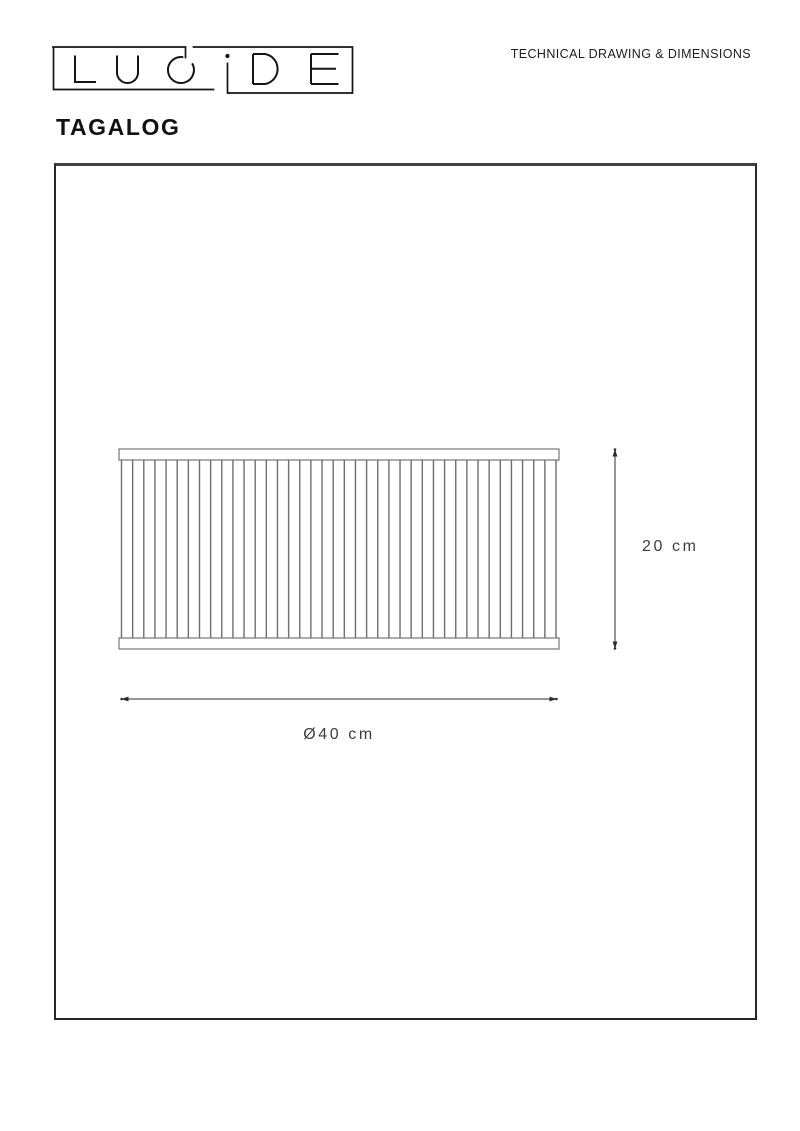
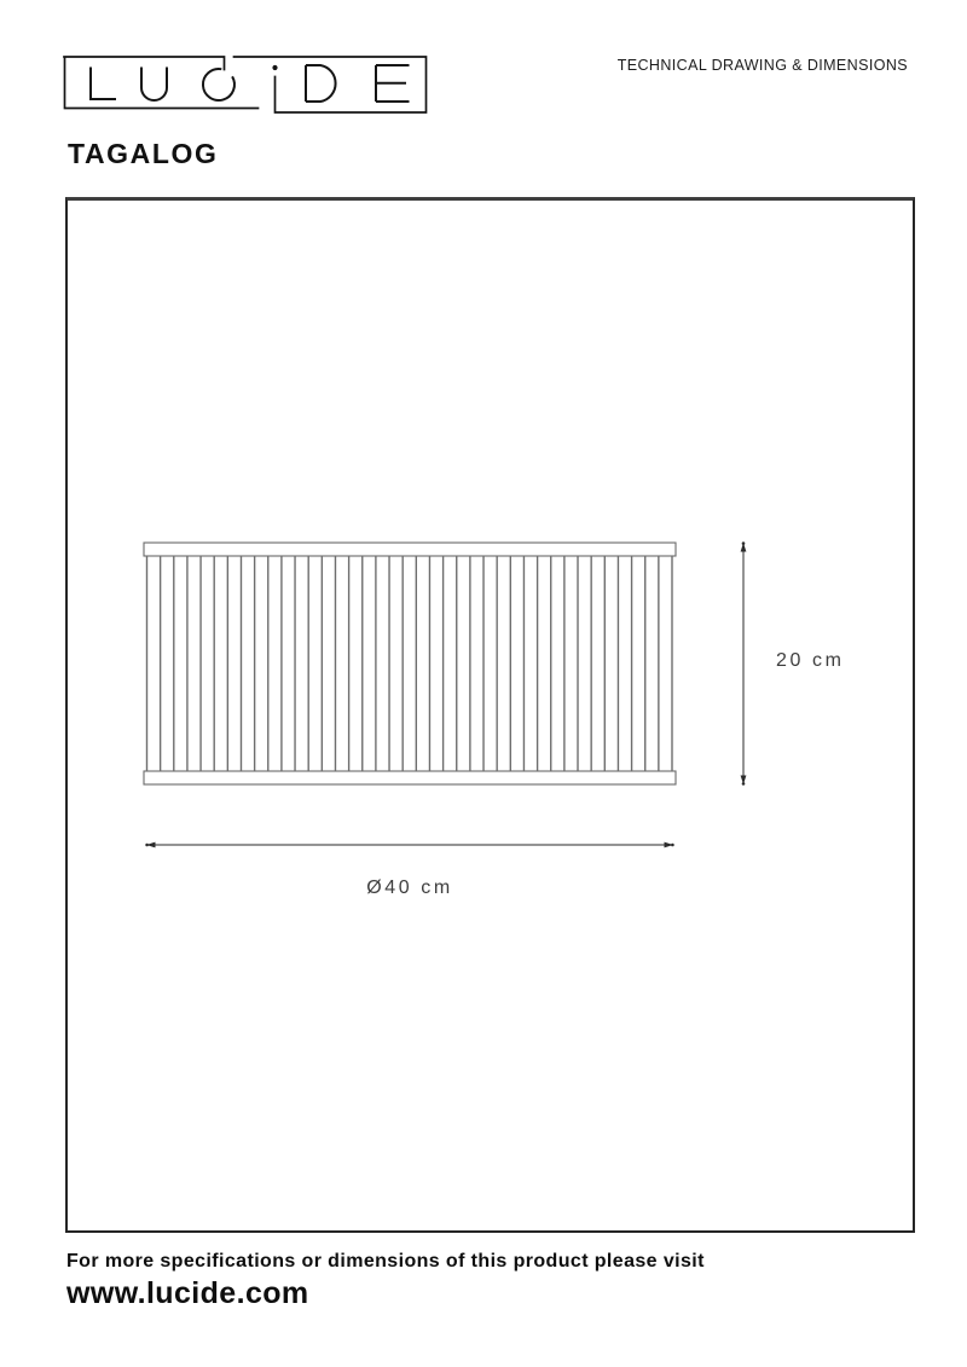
  TECHNICAL DRAWING & DIMENSIONS
  TAGALOG
  20 cm
  Ø40 cm
+ For more specifications or dimensions of this product please visit
+ www.lucide.com
